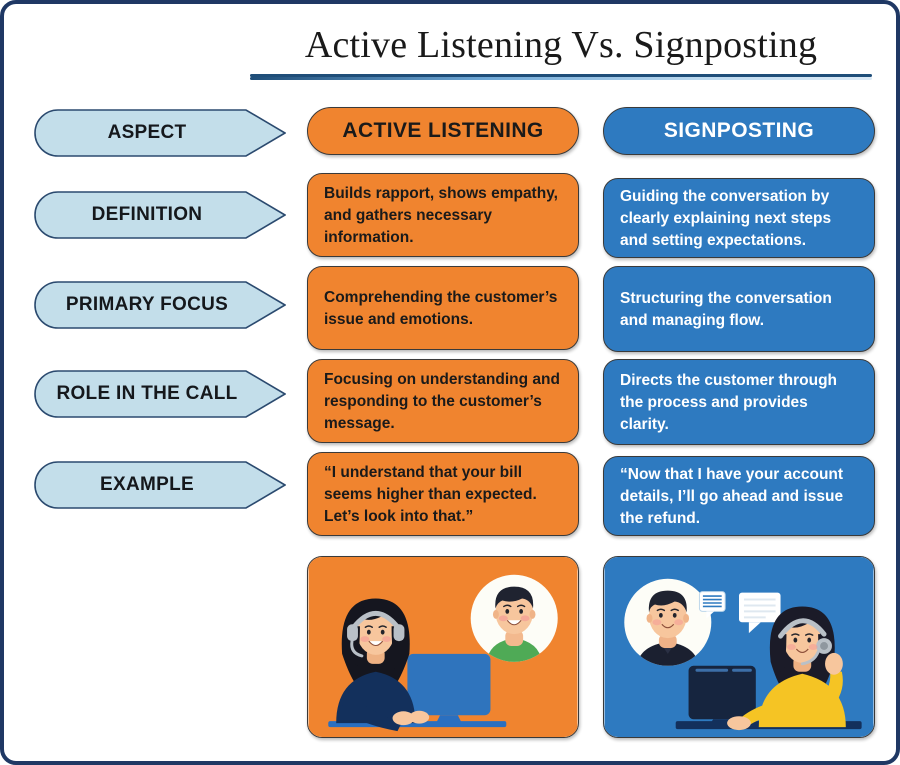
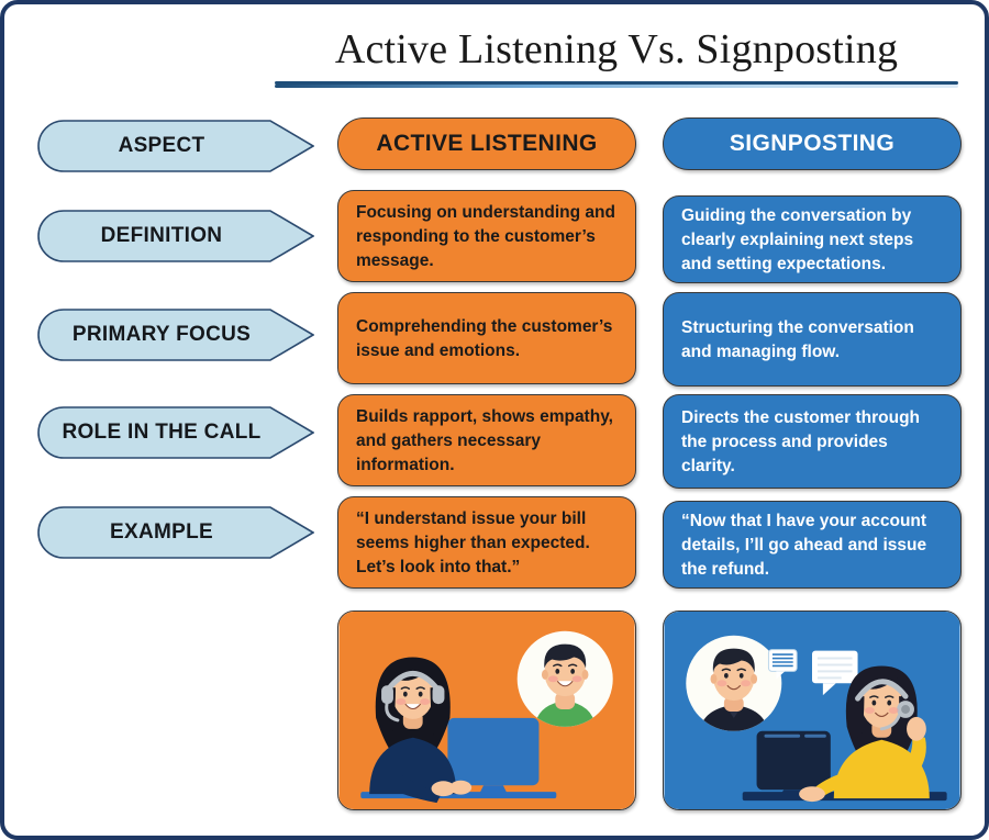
  Active Listening Vs. Signposting
  ASPECT
  DEFINITION
  PRIMARY FOCUS
  ROLE IN THE CALL
  EXAMPLE
  ACTIVE LISTENING
- Builds rapport, shows empathy, and gathers necessary information.
+ Focusing on understanding and responding to the customer’s message.
  Comprehending the customer’s issue and emotions.
- Focusing on understanding and responding to the customer’s message.
+ Builds rapport, shows empathy, and gathers necessary information.
- “I understand that your bill seems higher than expected. Let’s look into that.”
+ “I understand issue your bill seems higher than expected. Let’s look into that.”
  SIGNPOSTING
  Guiding the conversation by clearly explaining next steps and setting expectations.
  Structuring the conversation and managing flow.
  Directs the customer through the process and provides clarity.
  “Now that I have your account details, I’ll go ahead and issue the refund.
